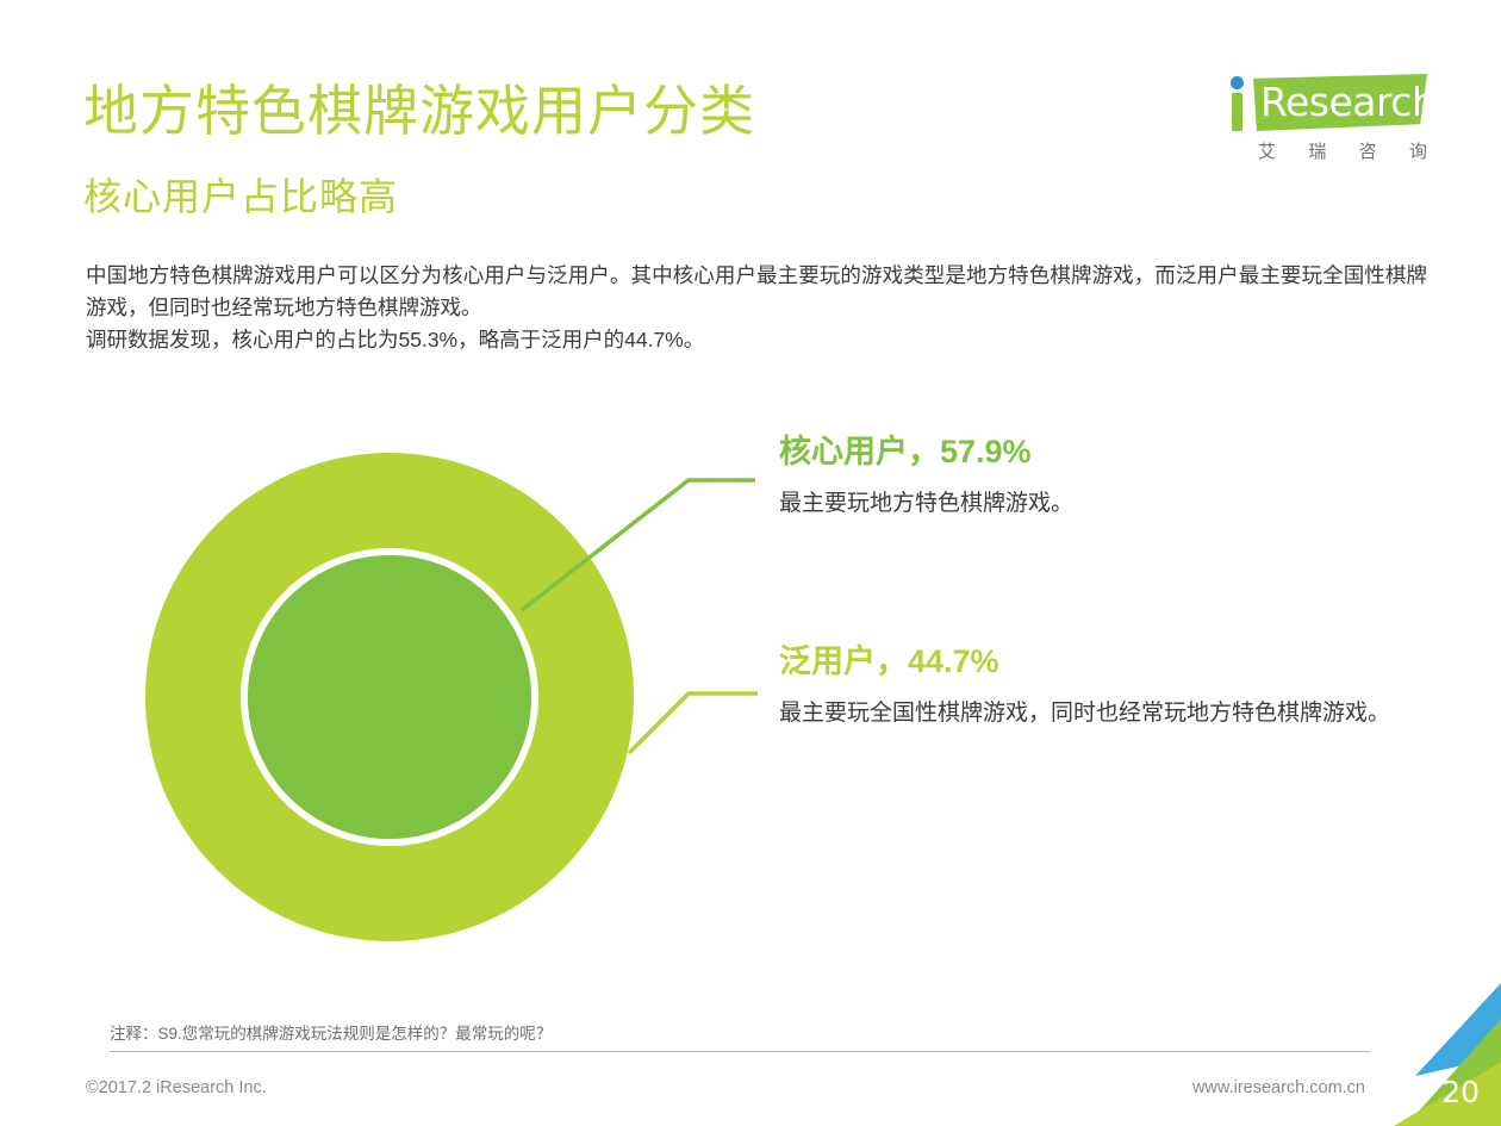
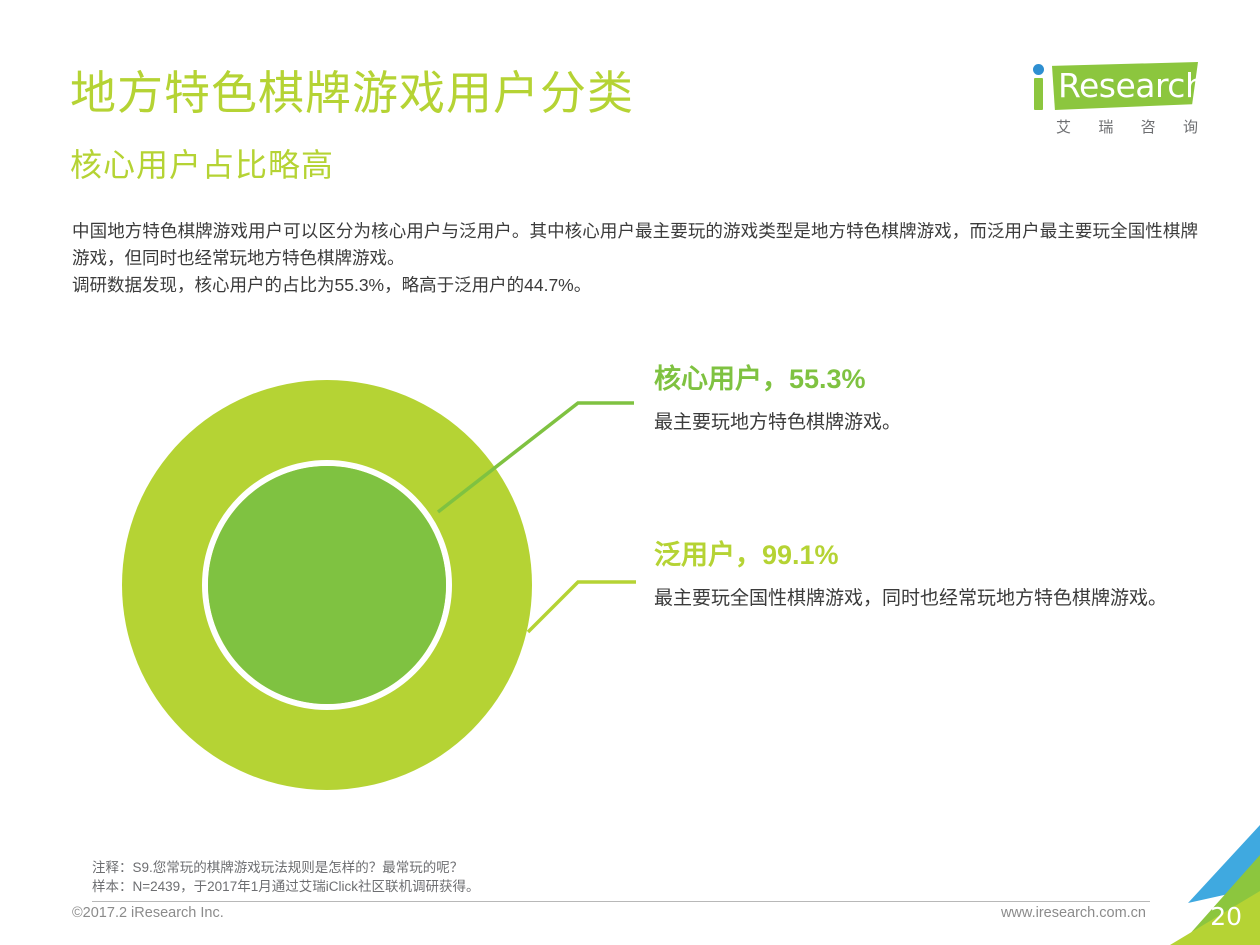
  地方特色棋牌游戏用户分类
  核心用户占比略高
  Researc
  艾
  瑞
  咨
  询
  中国地方特色棋牌游戏用户可以区分为核心用户与泛用户。其中核心用户最主要玩的游戏类型是地方特色棋牌游戏，而泛用户最主要玩全国性棋牌游戏，但同时也经常玩地方特色棋牌游戏。
  调研数据发现，核心用户的占比为55.3%，略高于泛用户的44.7%。
- 核心用户，57.9%
+ 核心用户，55.3%
  最主要玩地方特色棋牌游戏。
- 泛用户，44.7%
+ 泛用户，99.1%
  最主要玩全国性棋牌游戏，同时也经常玩地方特色棋牌游戏。
  注释：S9.您常玩的棋牌游戏玩法规则是怎样的？最常玩的呢？
+ 样本：N=2439，于2017年1月通过艾瑞iClick社区联机调研获得。
  ©2017.2 iResearch Inc.
  www.iresearch.com.cn
  20
